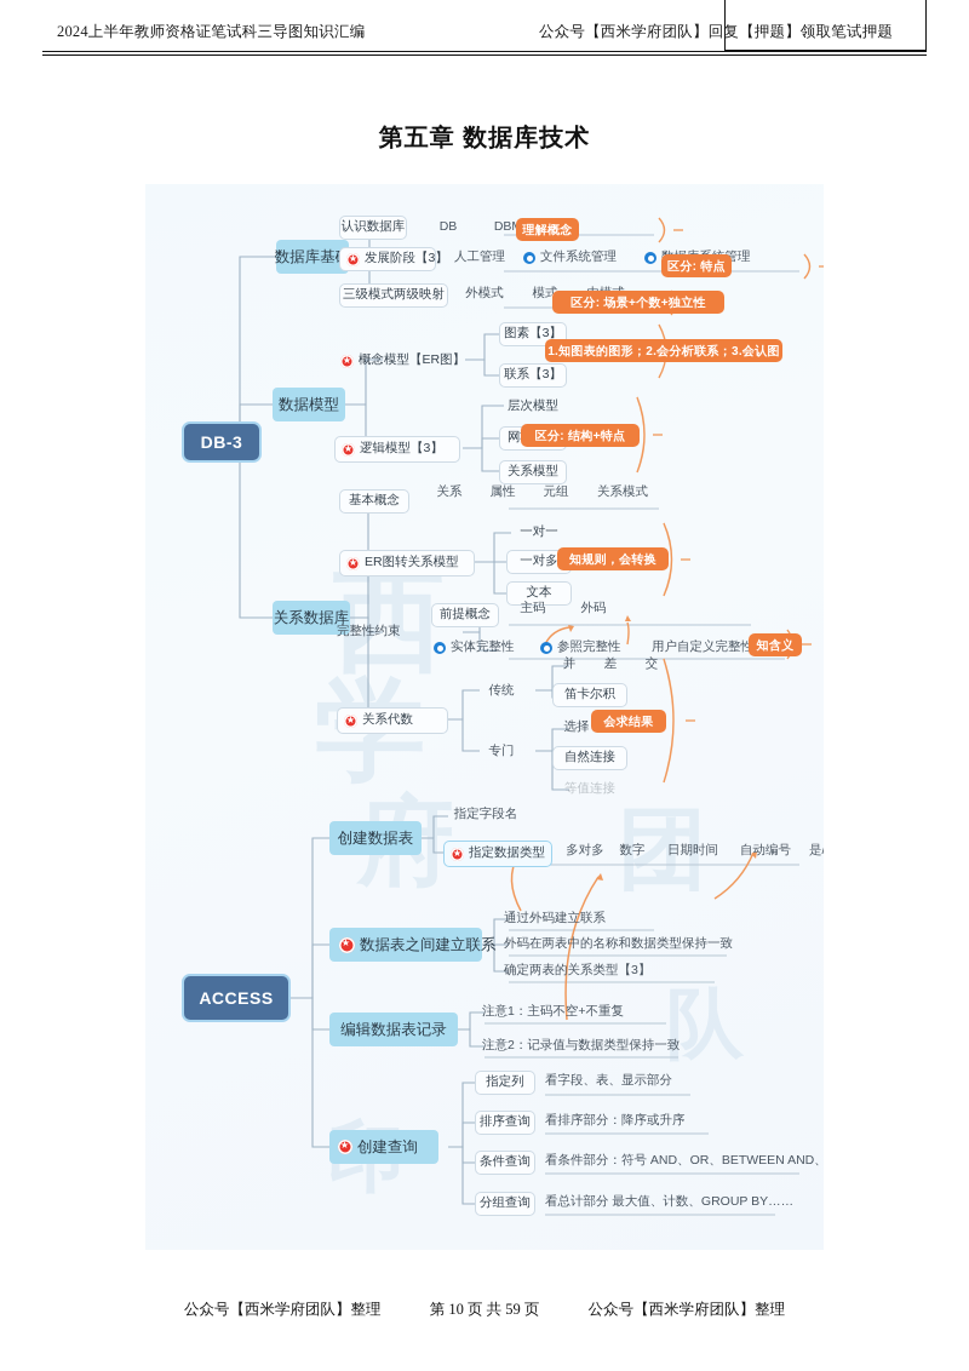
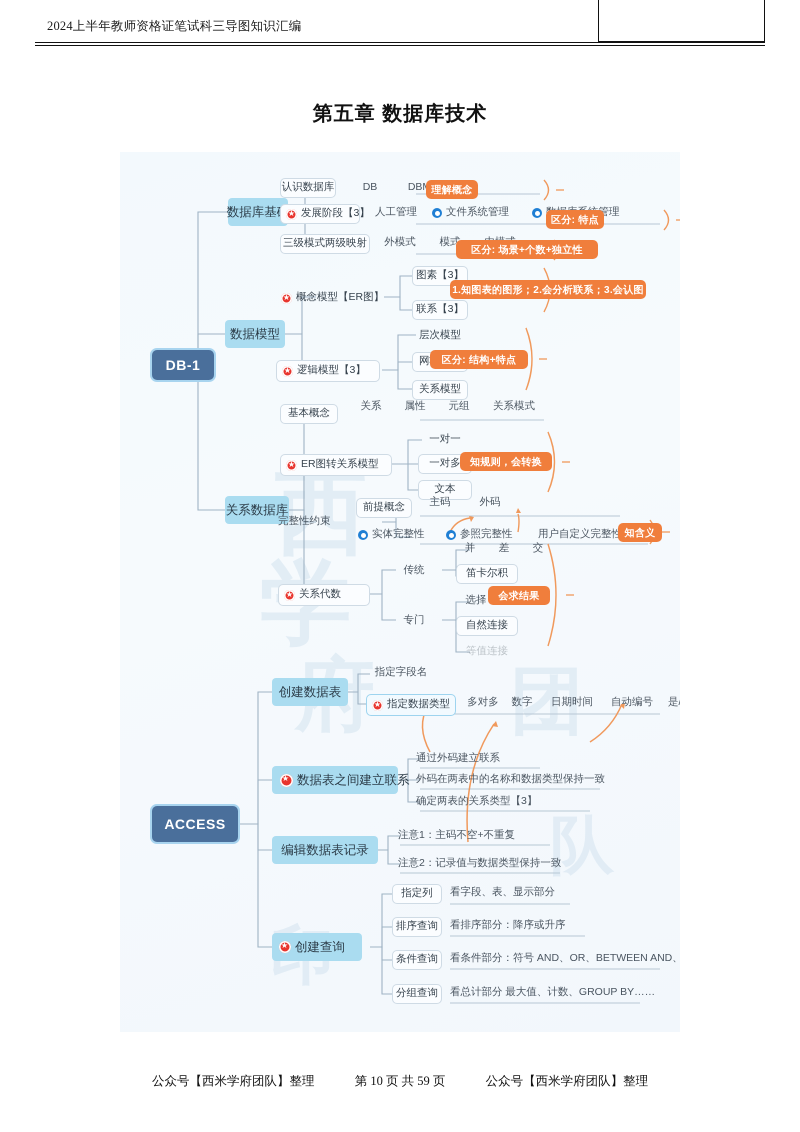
  2024上半年教师资格证笔试科三导图知识汇编
- 公众号【西米学府团队】回复【押题】领取笔试押题
  第五章 数据库技术
  西
  团
  队
- DB-3
+ DB-1
  ACCESS
  数据库基
  认识数据库
  DB
  理解概念
  发展阶段【3】
  人工管理
  文件系统管理
  区分: 特点
  三级模式两级映射
  外模式
  模式
  区分: 场景+个数+独立性
  数据模型
  概念模型【ER图】
  图素【3】
  联系【3】
  1.知图表的图形；2.会分析联系；3.会认图
  逻辑模型【3】
  层次模型
  关系模型
  区分: 结构+特点
  关系数据库
  基本概念
  关系
  属性
  元组
  关系模式
  ER图转关系模型
  一对一
  一对多
  文本
  知规则，会转换
  完整性约束
  前提概念
  主码
  外码
  实体完整性
  参照完整性
  用户自定义完整性
  知含义
  关系代数
  传统
  并
  差
  交
  笛卡尔积
  专门
  选择
  自然连接
  等值连接
  会求结果
  创建数据表
  指定字段名
  指定数据类型
  多对多
  数字
  日期时间
  自动编号
  数据表之间建立联系
  通过外码建立联系
  外码在两表中的名称和数据类型保持一致
  确定两表的关系类型【3】
  编辑数据表记录
  注意1：主码不空+不重复
  注意2：记录值与数据类型保持一致
  创建查询
  指定列
  看字段、表、显示部分
  排序查询
  看排序部分：降序或升序
  条件查询
  看条件部分：符号 AND、OR、BETWEEN AND、
  分组查询
  看总计部分 最大值、计数、GROUP BY……
  公众号【西米学府团队】整理 第 10 页 共 59 页 公众号【西米学府团队】整理
